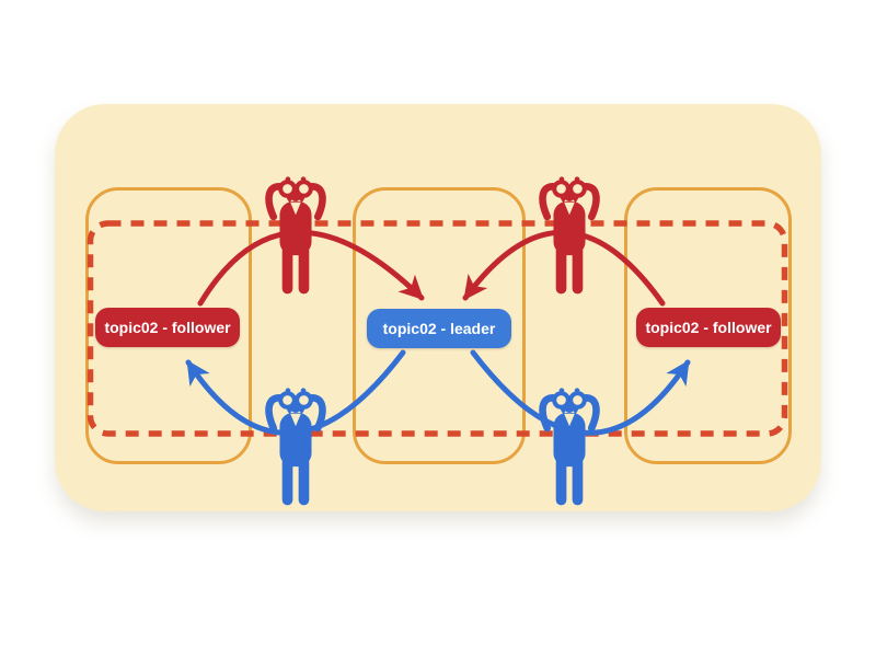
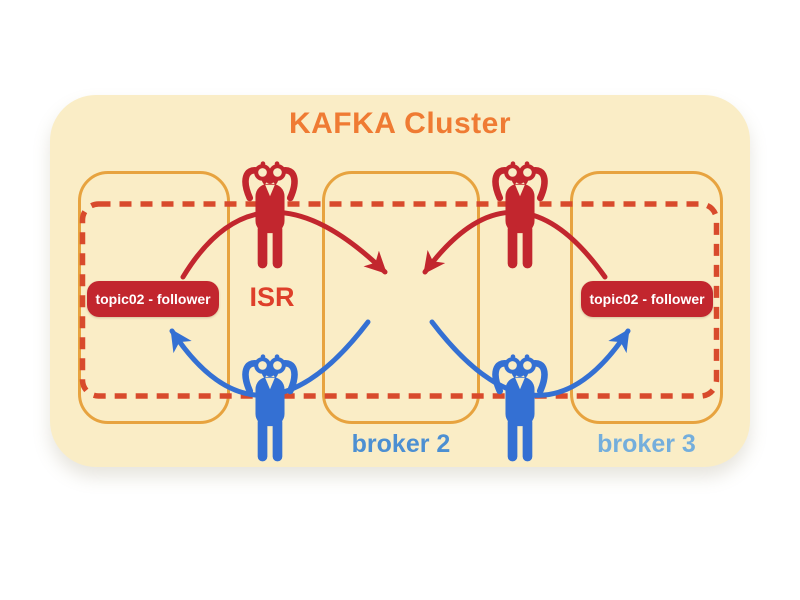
+ KAFKA Cluster
  topic02 - follower
- topic02 - leader
  topic02 - follower
+ ISR
+ broker 2
+ broker 3
